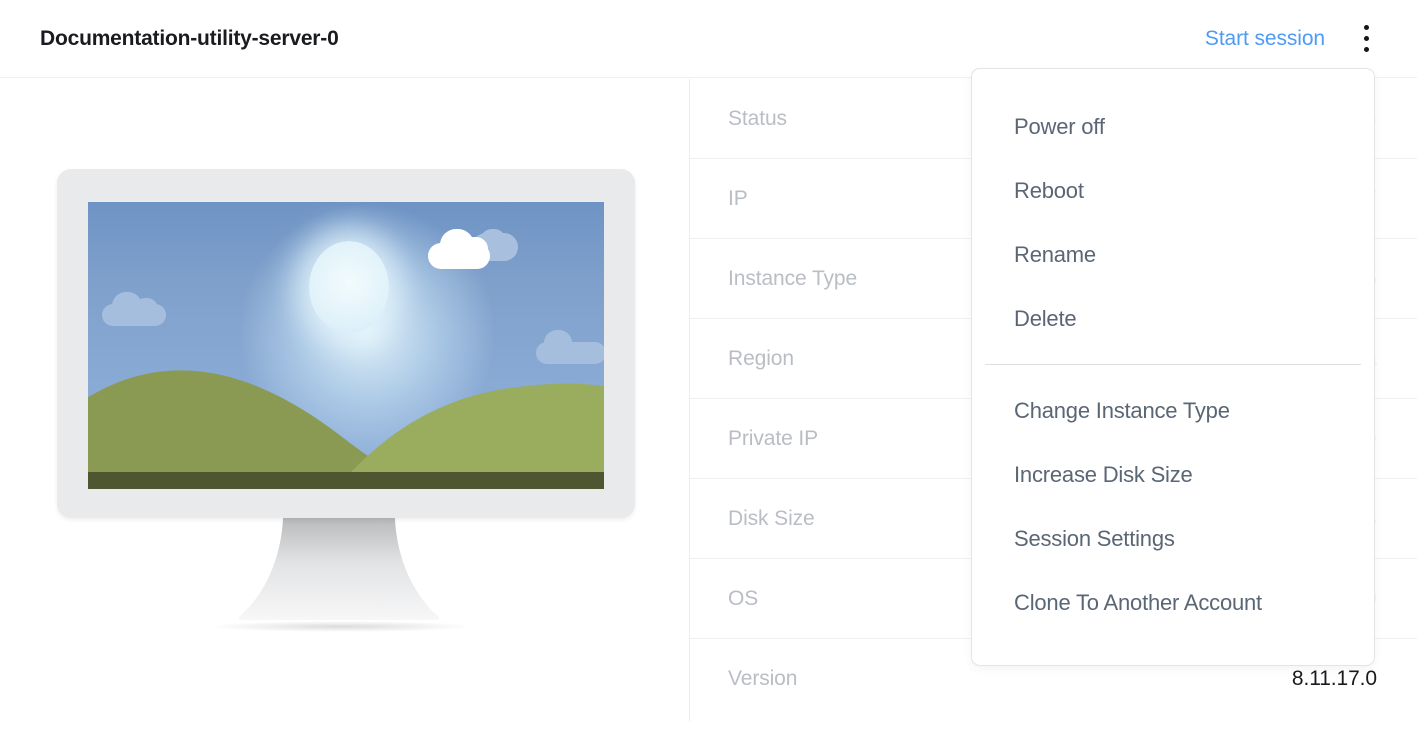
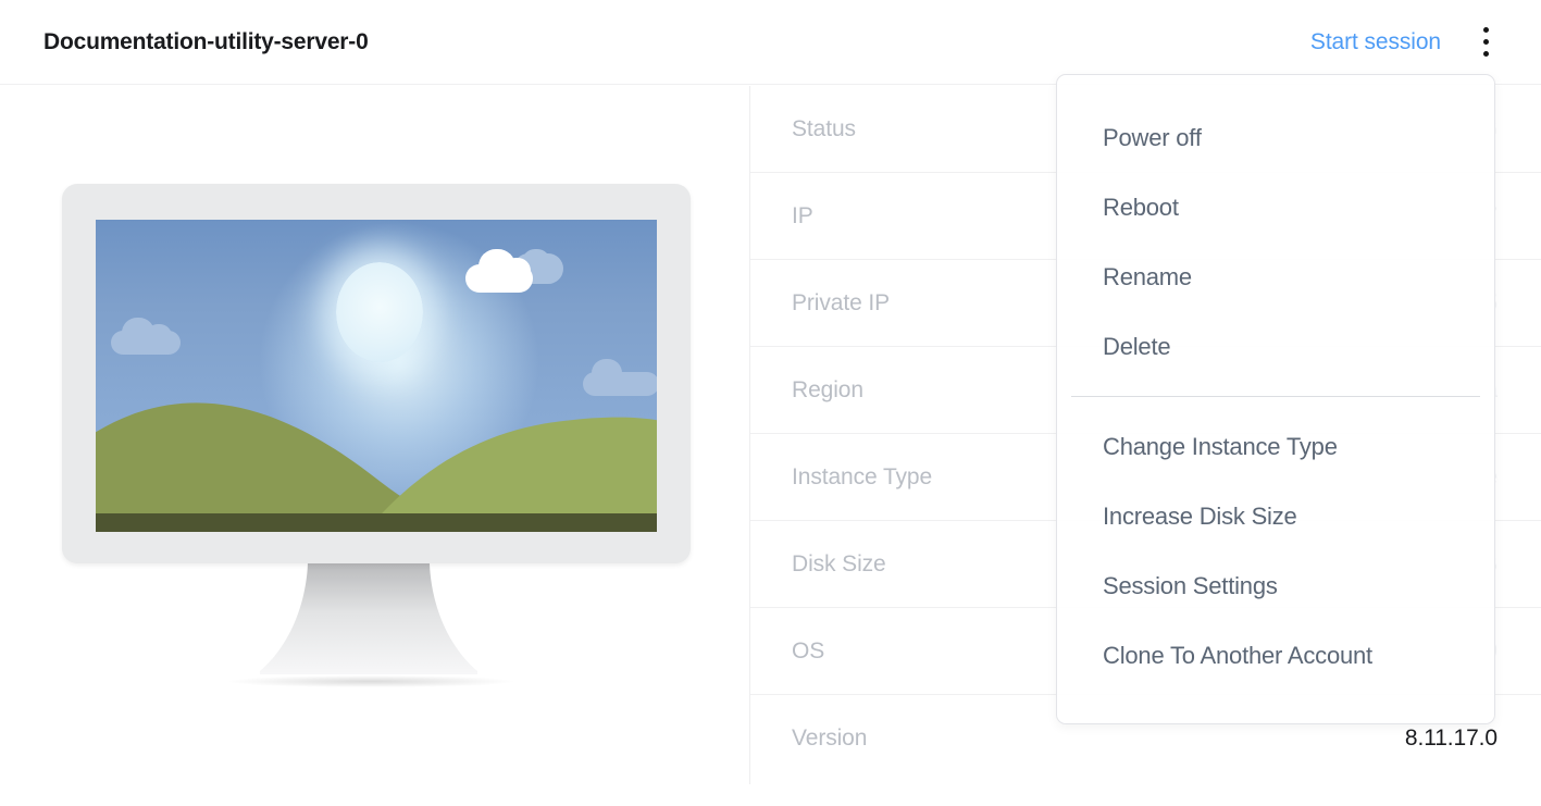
  Documentation-utility-server-0
  Start session
  Status
  IP
- Instance Type
+ Private IP
  Region
- Private IP
+ Instance Type
  Disk Size
  OS
  Version
  8.11.17.0
  Power off
  Reboot
  Rename
  Delete
  Change Instance Type
  Increase Disk Size
  Session Settings
  Clone To Another Account
